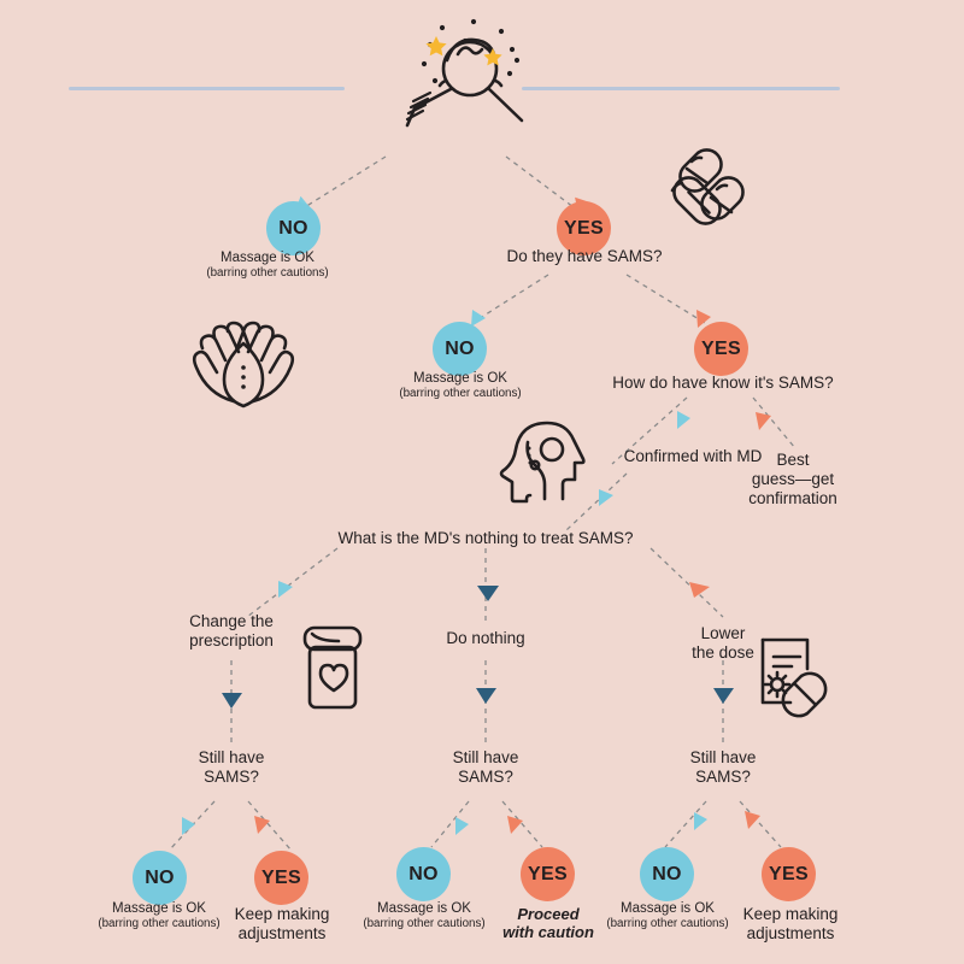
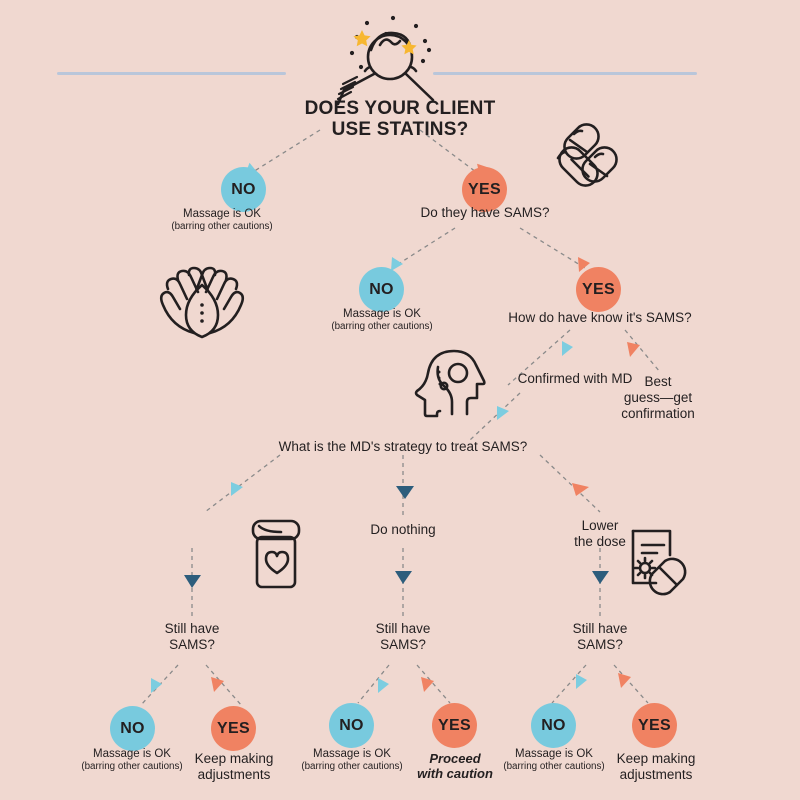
+ DOES YOUR CLIENT
+ USE STATINS?
  NO
  Massage is OK
  (barring other cautions)
  YES
  Do they have SAMS?
  NO
  Massage is OK
  (barring other cautions)
  YES
  How do have know it's SAMS?
  Confirmed with MD
  Best
  guess—get
  confirmation
- What is the MD's nothing to treat SAMS?
+ What is the MD's strategy to treat SAMS?
- Change the
- prescription
  Do nothing
  Lower
  the dose
  Still have
  SAMS?
  Still have
  SAMS?
  Still have
  SAMS?
  NO
  Massage is OK
  (barring other cautions)
  YES
  Keep making
  adjustments
  NO
  Massage is OK
  (barring other cautions)
  YES
  Proceed
  with caution
  NO
  Massage is OK
  (barring other cautions)
  YES
  Keep making
  adjustments
